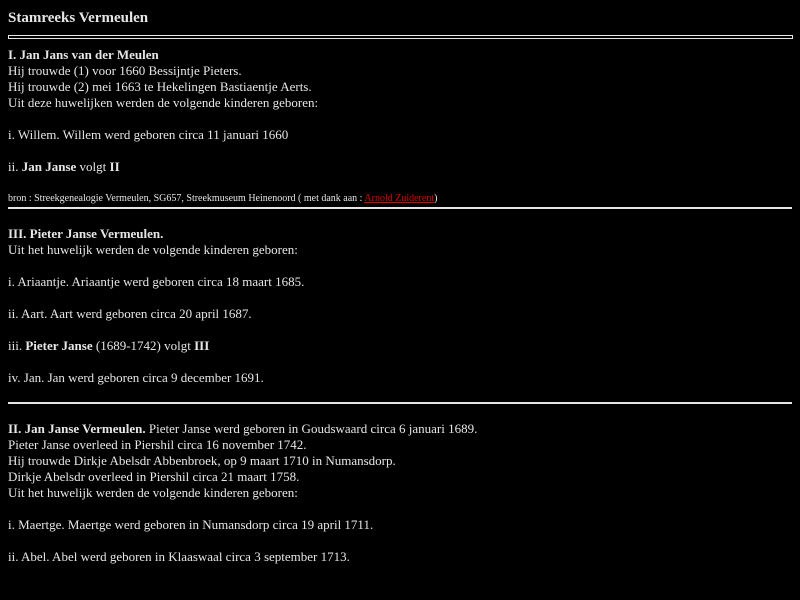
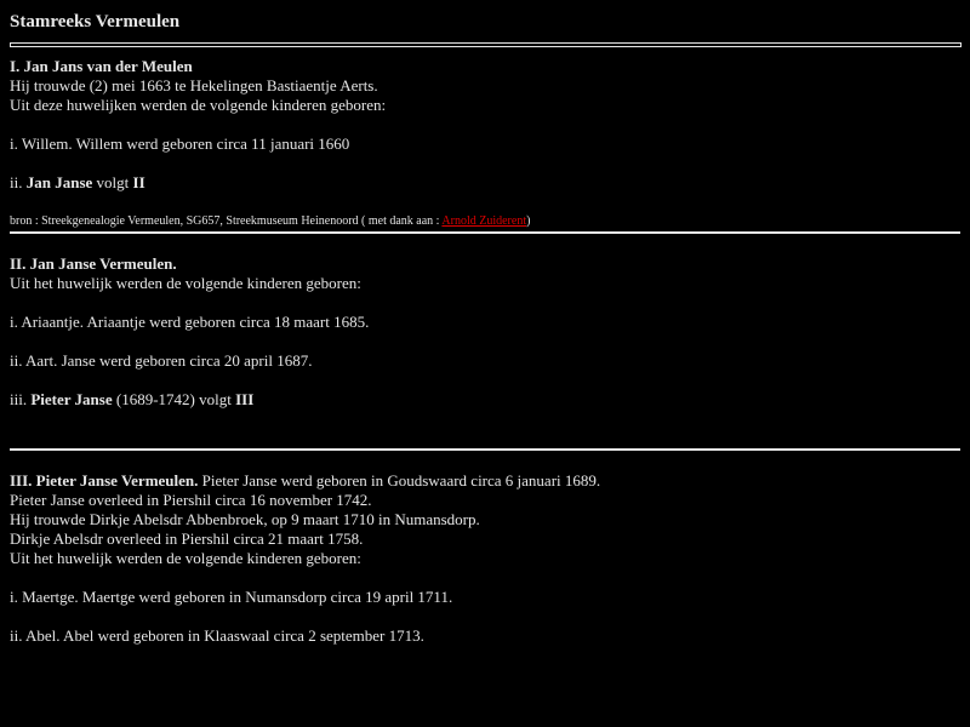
  Stamreeks Vermeulen
  I. Jan Jans van der Meulen
- Hij trouwde (1) voor 1660 Bessijntje Pieters.
  Hij trouwde (2) mei 1663 te Hekelingen Bastiaentje Aerts.
  Uit deze huwelijken werden de volgende kinderen geboren:
  i. Willem. Willem werd geboren circa 11 januari 1660
  ii. Jan Janse volgt II
  bron : Streekgenealogie Vermeulen, SG657, Streekmuseum Heinenoord ( met dank aan : Arnold Zuiderent)
- III. Pieter Janse Vermeulen.
+ II. Jan Janse Vermeulen.
  Uit het huwelijk werden de volgende kinderen geboren:
  i. Ariaantje. Ariaantje werd geboren circa 18 maart 1685.
- ii. Aart. Aart werd geboren circa 20 april 1687.
+ ii. Aart. Janse werd geboren circa 20 april 1687.
  iii. Pieter Janse (1689-1742) volgt III
- iv. Jan. Jan werd geboren circa 9 december 1691.
- II. Jan Janse Vermeulen. Pieter Janse werd geboren in Goudswaard circa 6 januari 1689.
+ III. Pieter Janse Vermeulen. Pieter Janse werd geboren in Goudswaard circa 6 januari 1689.
  Pieter Janse overleed in Piershil circa 16 november 1742.
  Hij trouwde Dirkje Abelsdr Abbenbroek, op 9 maart 1710 in Numansdorp.
  Dirkje Abelsdr overleed in Piershil circa 21 maart 1758.
  Uit het huwelijk werden de volgende kinderen geboren:
  i. Maertge. Maertge werd geboren in Numansdorp circa 19 april 1711.
- ii. Abel. Abel werd geboren in Klaaswaal circa 3 september 1713.
+ ii. Abel. Abel werd geboren in Klaaswaal circa 2 september 1713.
